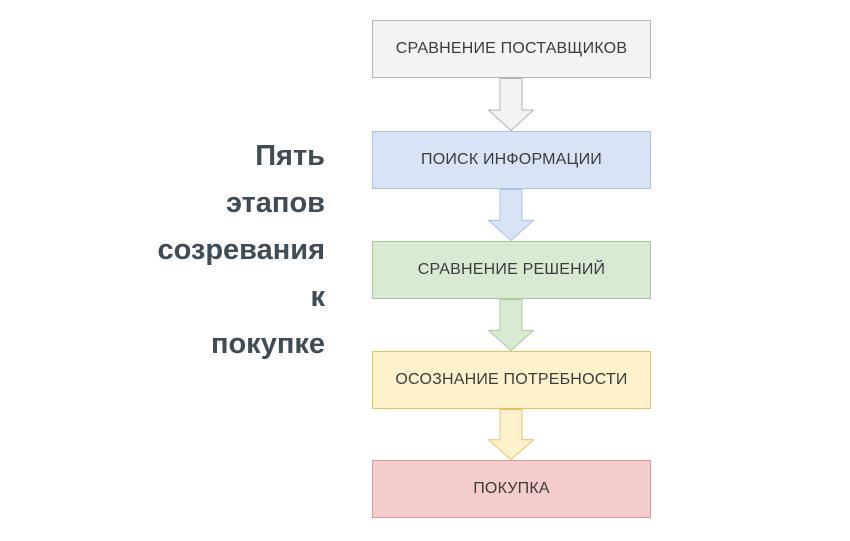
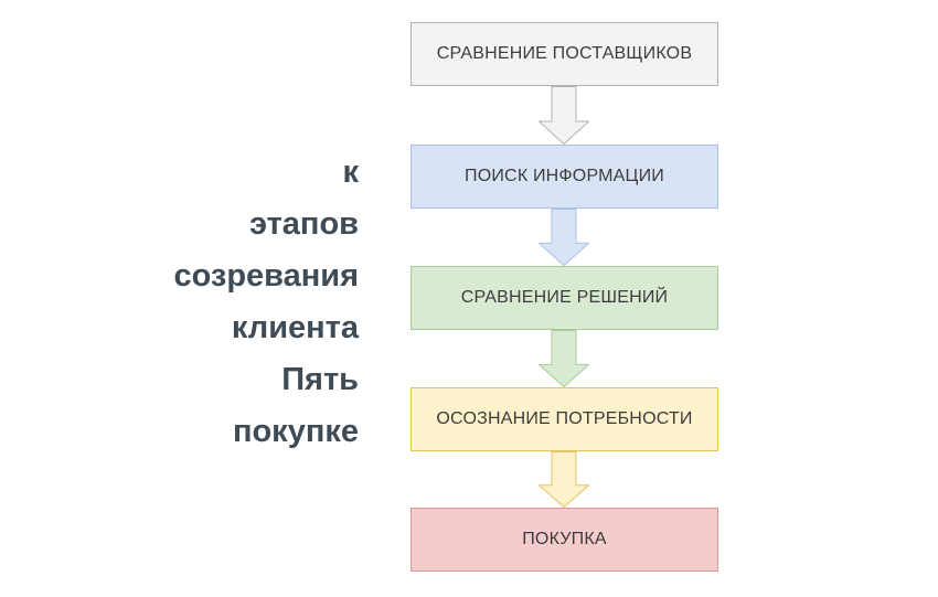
- Пять
+ к
  этапов
  созревания
+ клиента
- к
+ Пять
  покупке
  СРАВНЕНИЕ ПОСТАВЩИКОВ
  ПОИСК ИНФОРМАЦИИ
  СРАВНЕНИЕ РЕШЕНИЙ
  ОСОЗНАНИЕ ПОТРЕБНОСТИ
  ПОКУПКА
